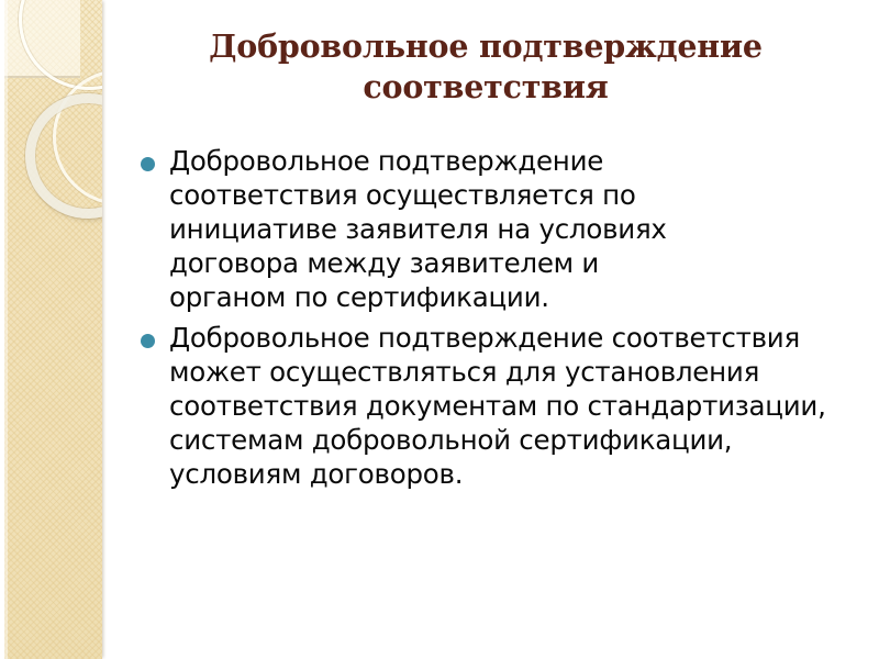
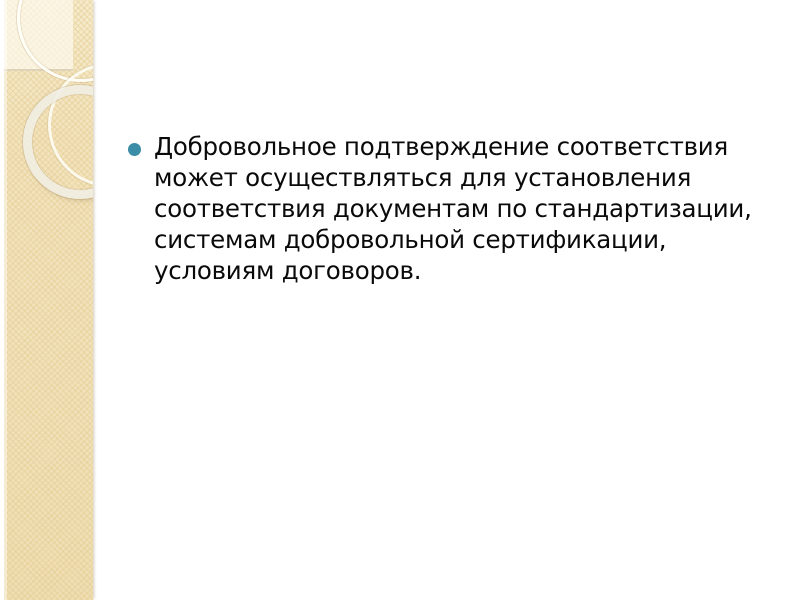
- Добровольное подтверждение соответствия
- Добровольное подтверждение соответствия осуществляется по инициативе заявителя на условиях договора между заявителем и органом по сертификации.
  Добровольное подтверждение соответствия может осуществляться для установления соответствия документам по стандартизации, системам добровольной сертификации, условиям договоров.
